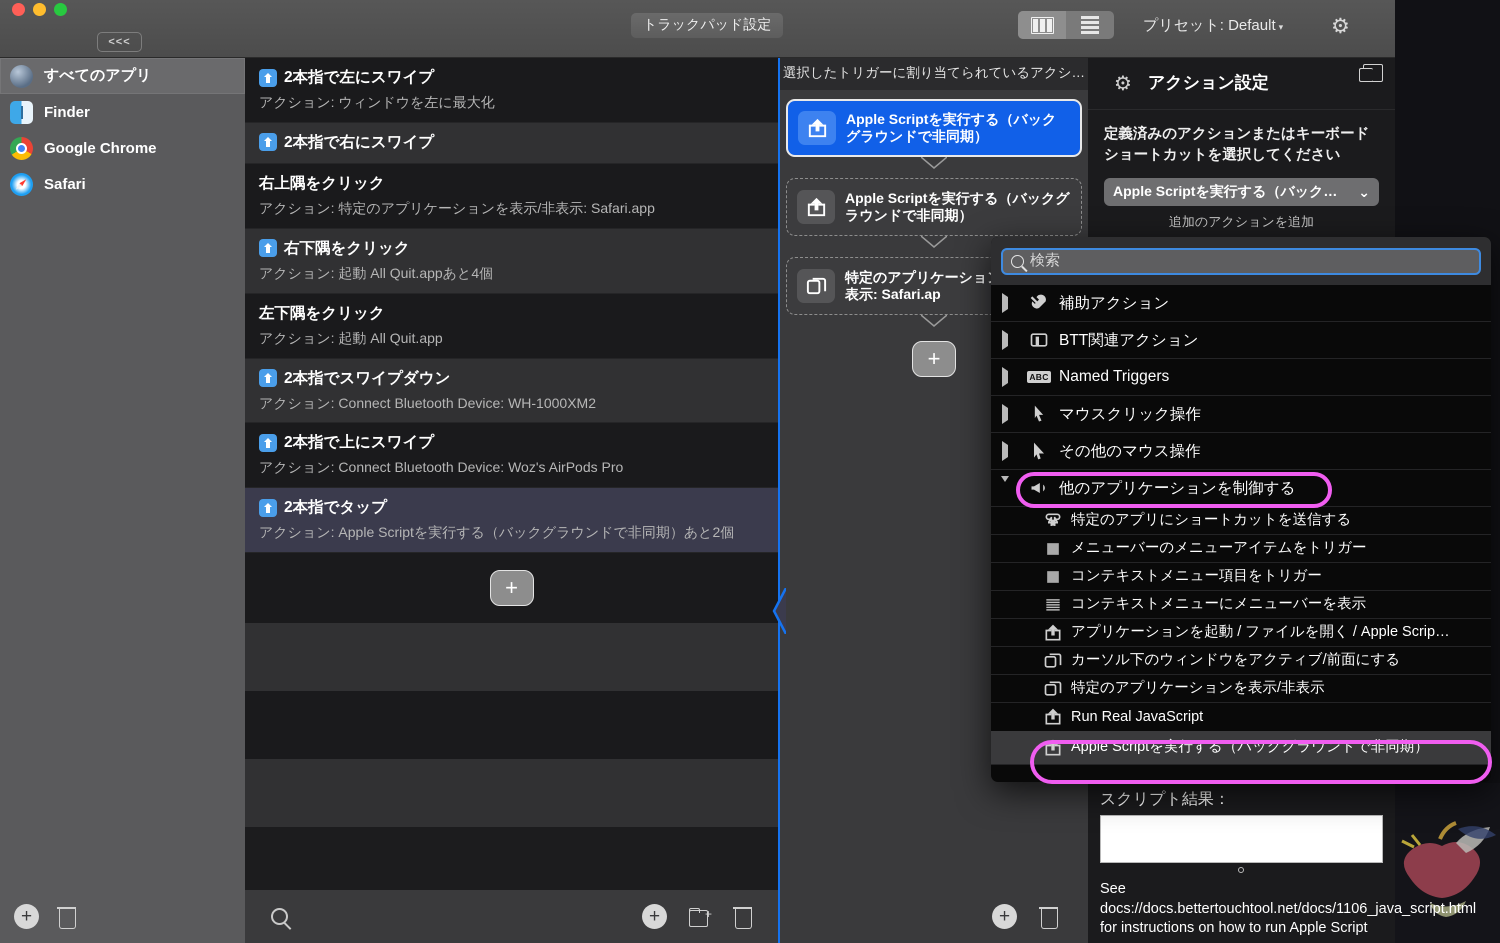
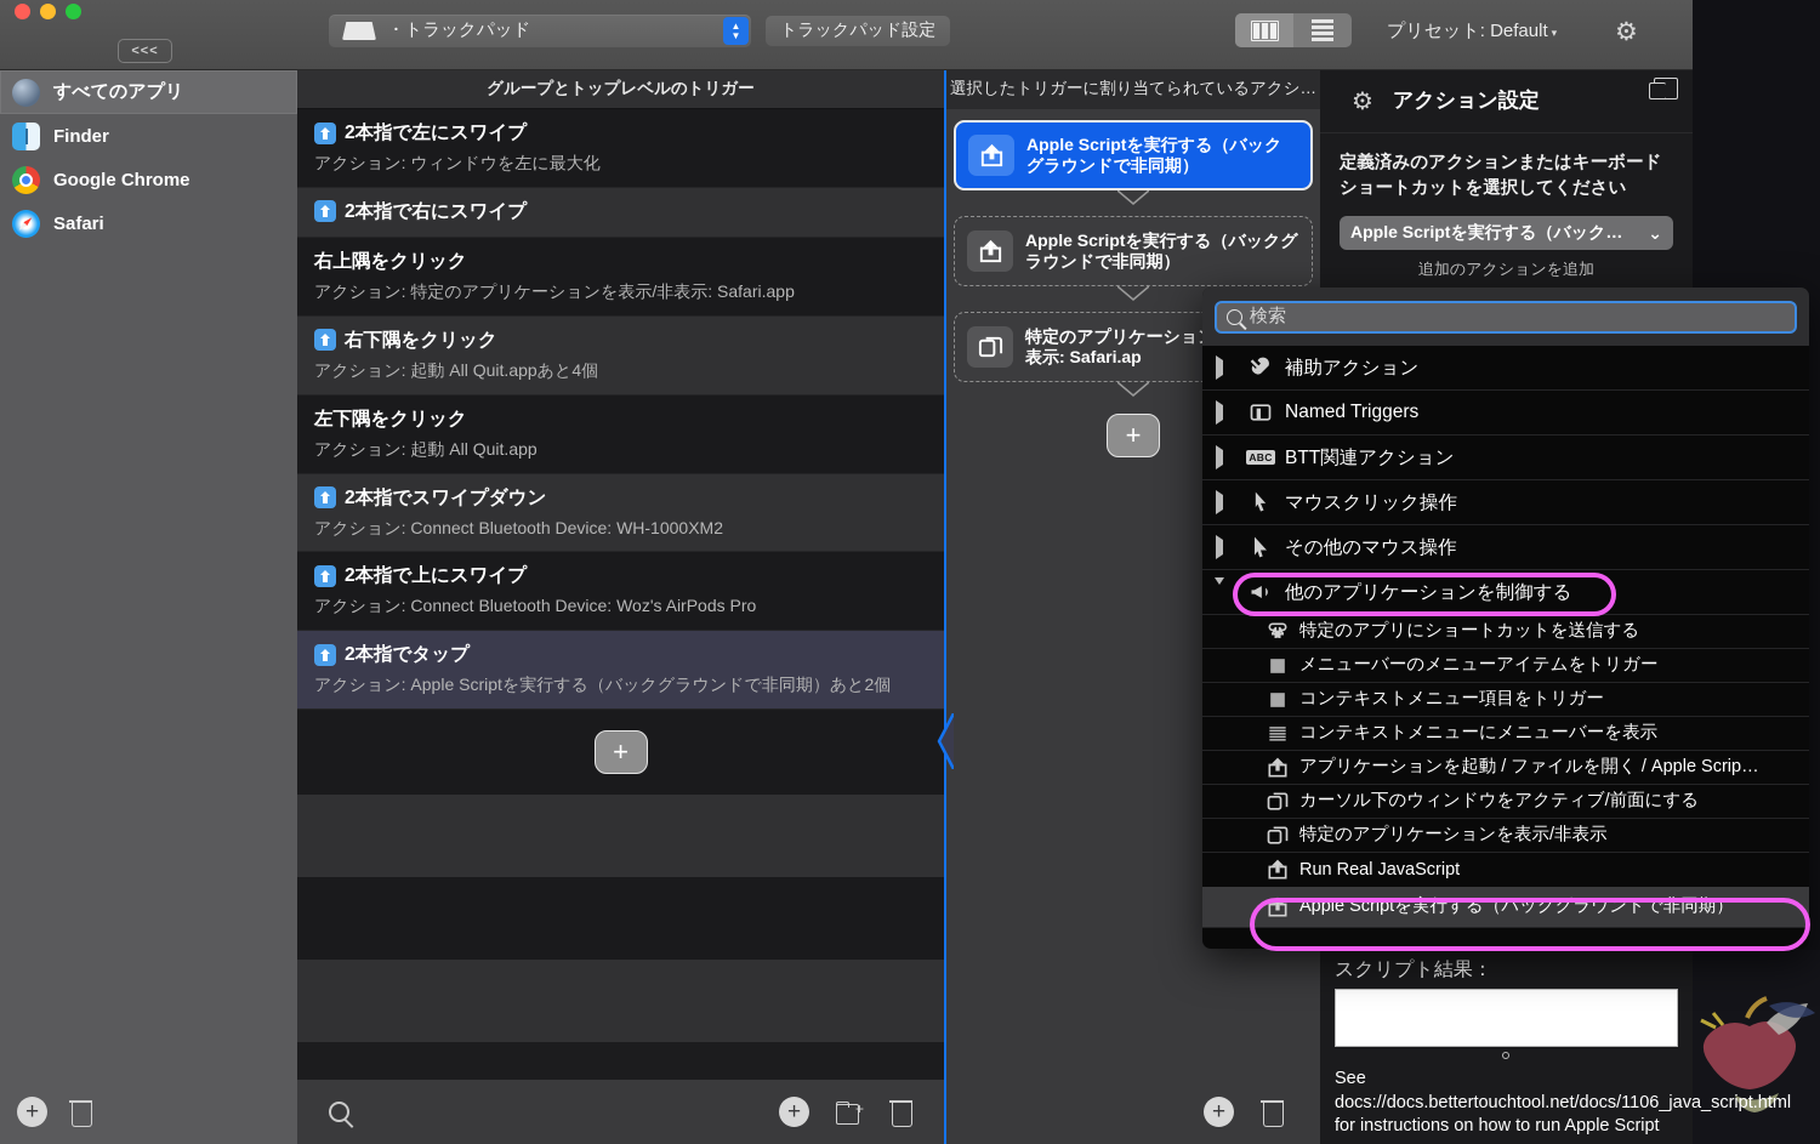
  <<<
+ ・トラックパッド
+ ▲
+ ▼
  トラックパッド設定
  プリセット: Default ▾
  ⚙
  すべてのアプリ
  Finder
  Google Chrome
  Safari
  +
+ グループとトップレベルのトリガー
  2本指で左にスワイプ
  アクション: ウィンドウを左に最大化
  2本指で右にスワイプ
  右上隅をクリック
  アクション: 特定のアプリケーションを表示/非表示: Safari.app
  右下隅をクリック
  アクション: 起動 All Quit.appあと4個
  左下隅をクリック
  アクション: 起動 All Quit.app
  2本指でスワイプダウン
  アクション: Connect Bluetooth Device: WH-1000XM2
  2本指で上にスワイプ
  アクション: Connect Bluetooth Device: Woz's AirPods Pro
  2本指でタップ
  アクション: Apple Scriptを実行する（バックグラウンドで非同期）あと2個
  +
  +
  +
  選択したトリガーに割り当てられているアクシ…
  Apple Scriptを実行する（バックグラウンドで非同期）
  Apple Scriptを実行する（バックグラウンドで非同期）
  特定のアプリケーショ表示: Safari.ap
  +
  +
  ⚙
  アクション設定
  定義済みのアクションまたはキーボードショートカットを選択してください
  Apple Scriptを実行する（バック…
  ⌄
  追加のアクションを追加
  スクリプト結果：
  See docs://docs.bettertouchtool.net/docs/1106_java_script.html for instructions on how to run Apple Script
  検索
  補助アクション
- BTT関連アクション
+ Named Triggers
  ABC
- Named Triggers
+ BTT関連アクション
  マウスクリック操作
  その他のマウス操作
  他のアプリケーションを制御する
  特定のアプリにショートカットを送信する
  メニューバーのメニューアイテムをトリガー
  コンテキストメニュー項目をトリガー
  コンテキストメニューにメニューバーを表示
  アプリケーションを起動 / ファイルを開く / Apple Scrip…
  カーソル下のウィンドウをアクティブ/前面にする
  特定のアプリケーションを表示/非表示
  Run Real JavaScript
  Apple Scriptを実行する（バックグラウンドで非同期）
